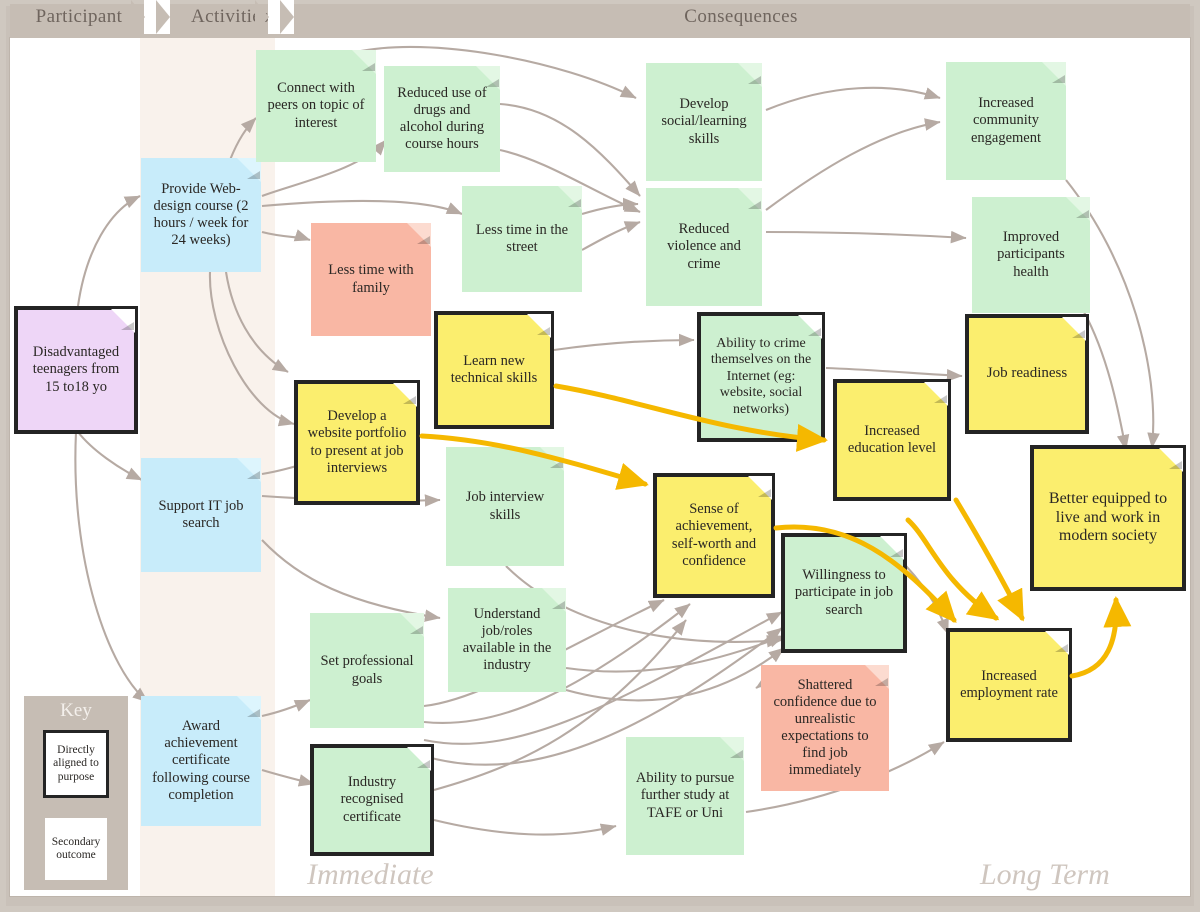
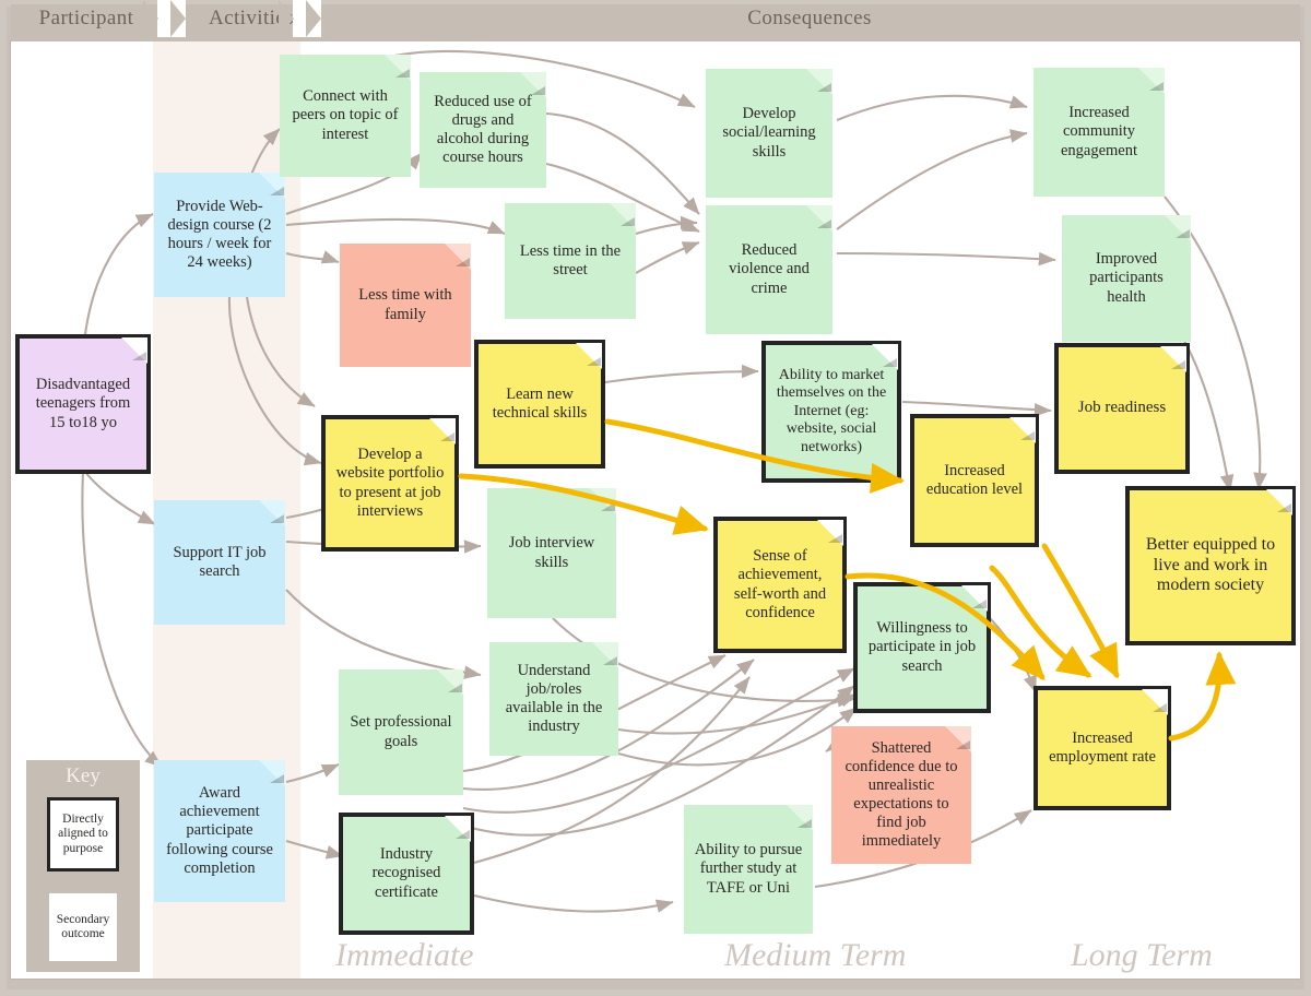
  Participant
  Activiti
  Consequences
  Disadvantaged teenagers from 15 to18 yo
  Provide Web-design course (2 hours / week for 24 weeks)
  Support IT job search
- Award achievement certificate following course completion
+ Award achievement participate following course completion
  Connect with peers on topic of interest
  Reduced use of drugs and alcohol during course hours
  Less time with family
  Less time in the street
  Learn new technical skills
  Develop a website portfolio to present at job interviews
  Job interview skills
  Set professional goals
  Understand job/roles available in the industry
  Industry recognised certificate
  Develop social/learning skills
  Reduced violence and crime
- Ability to crime themselves on the Internet (eg: website, social networks)
+ Ability to market themselves on the Internet (eg: website, social networks)
  Increased education level
  Sense of achievement, self-worth and confidence
  Willingness to participate in job search
  Shattered confidence due to unrealistic expectations to find job immediately
  Ability to pursue further study at TAFE or Uni
  Increased community engagement
  Improved participants health
  Job readiness
  Better equipped to live and work in modern society
  Increased employment rate
  Immediate
+ Medium Term
  Long Term
  Key
  Directly aligned to purpose
  Secondary outcome
